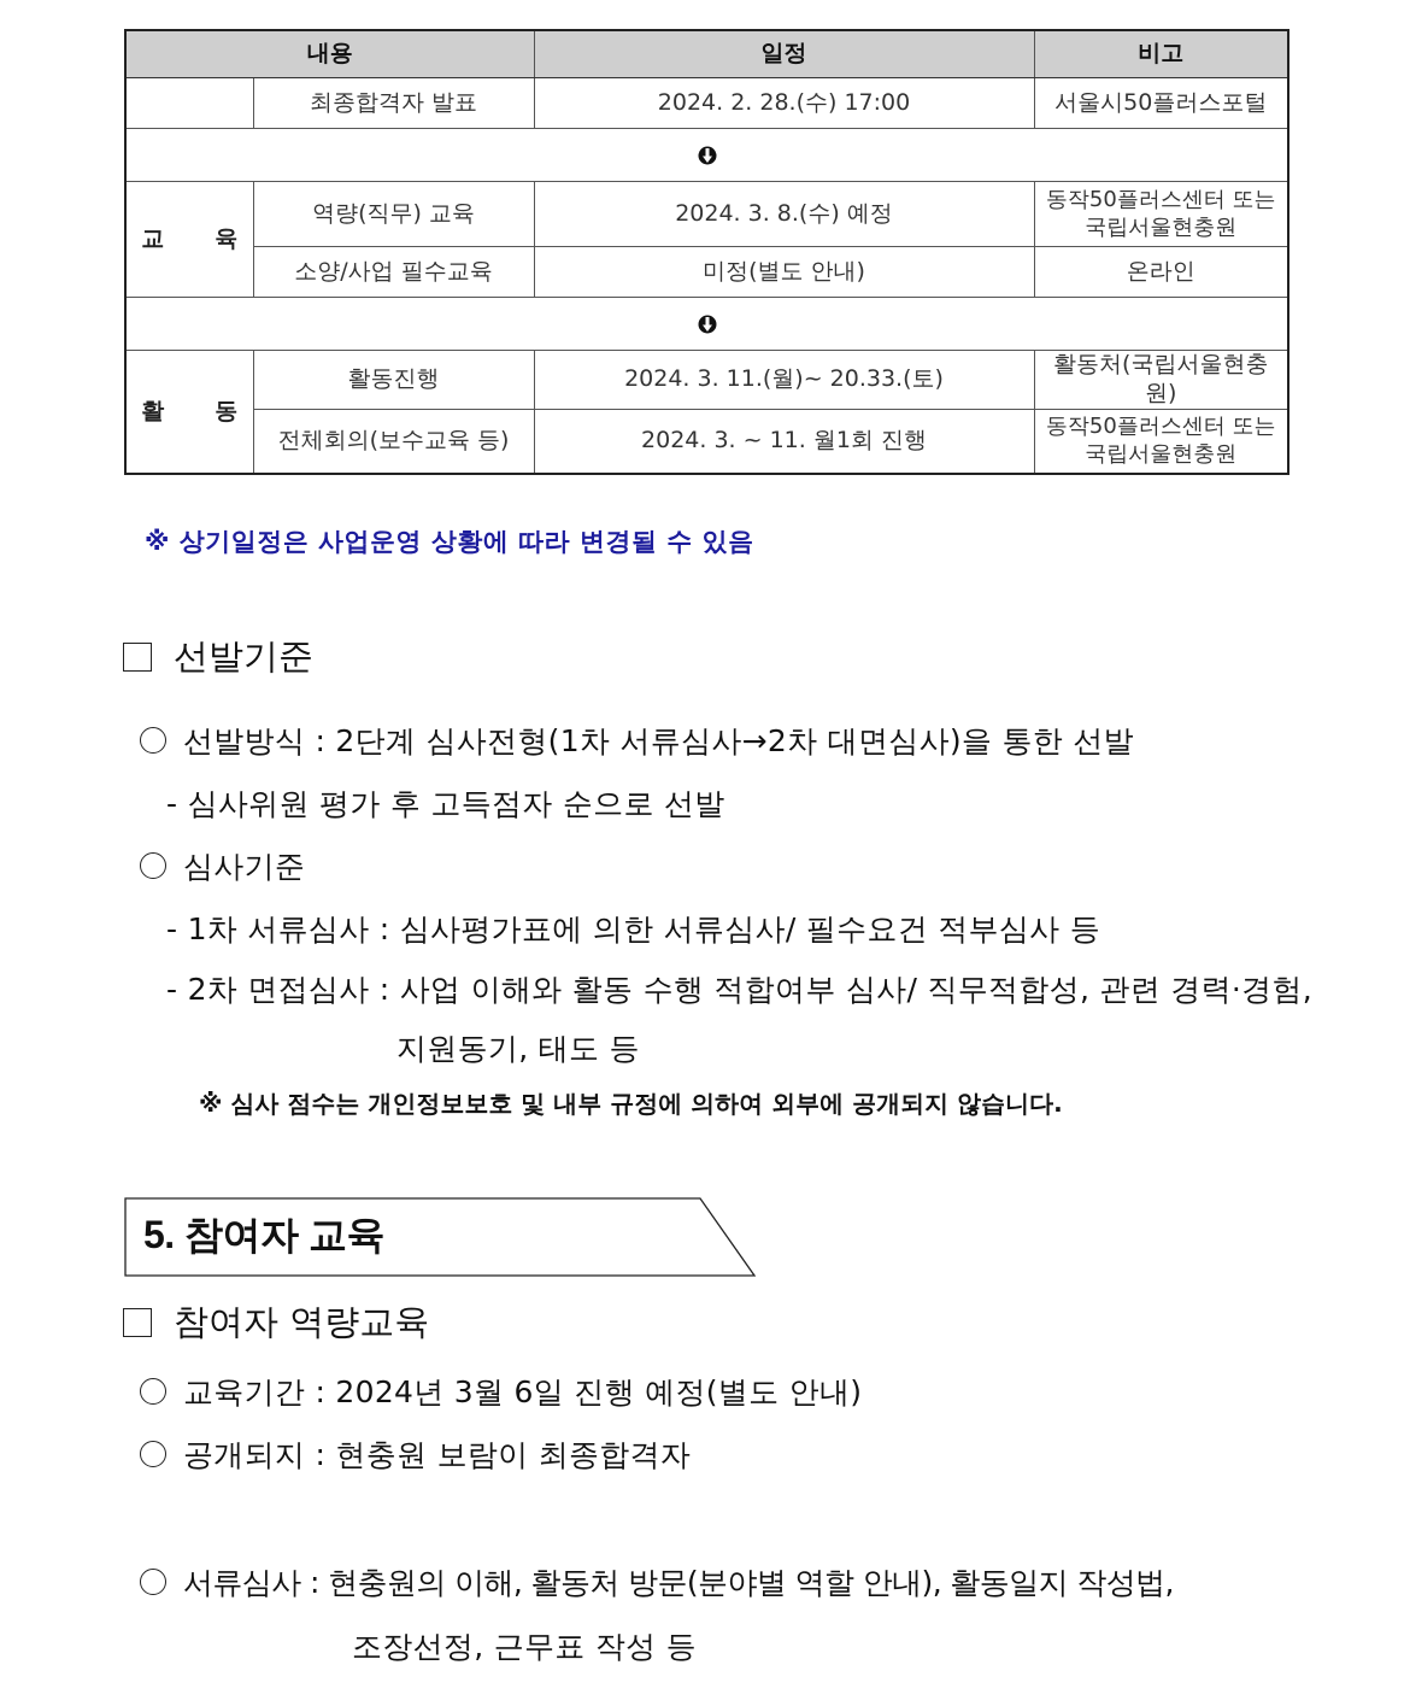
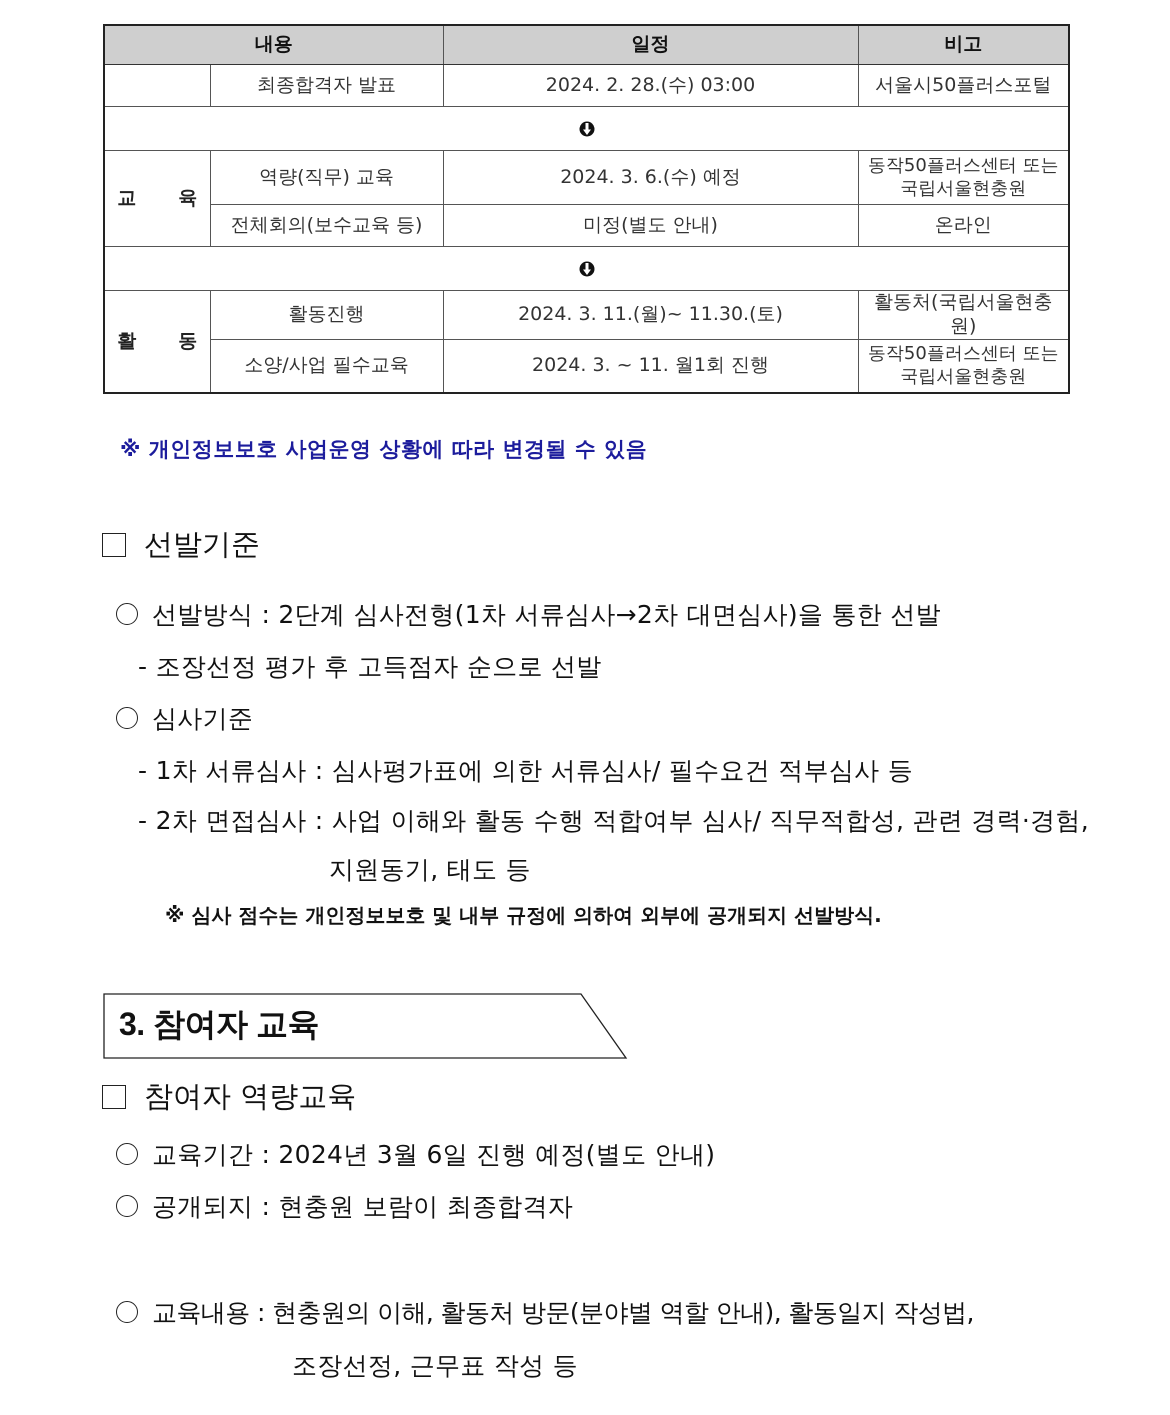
  내용	일정	비고
- 	최종합격자 발표	2024. 2. 28.(수) 17:00	서울시50플러스포털
+ 	최종합격자 발표	2024. 2. 28.(수) 03:00	서울시50플러스포털
- 교 육	역량(직무) 교육	2024. 3. 8.(수) 예정	동작50플러스센터 또는 국립서울현충원
+ 교 육	역량(직무) 교육	2024. 3. 6.(수) 예정	동작50플러스센터 또는 국립서울현충원
- 소양/사업 필수교육	미정(별도 안내)	온라인
+ 전체회의(보수교육 등)	미정(별도 안내)	온라인
- 활 동	활동진행	2024. 3. 11.(월)~ 20.33.(토)	활동처(국립서울현충원)
+ 활 동	활동진행	2024. 3. 11.(월)~ 11.30.(토)	활동처(국립서울현충원)
- 전체회의(보수교육 등)	2024. 3. ~ 11. 월1회 진행	동작50플러스센터 또는 국립서울현충원
+ 소양/사업 필수교육	2024. 3. ~ 11. 월1회 진행	동작50플러스센터 또는 국립서울현충원
- ※ 상기일정은 사업운영 상황에 따라 변경될 수 있음
+ ※ 개인정보보호 사업운영 상황에 따라 변경될 수 있음
  선발기준
  선발방식 : 2단계 심사전형(1차 서류심사→2차 대면심사)을 통한 선발
- - 심사위원 평가 후 고득점자 순으로 선발
+ - 조장선정 평가 후 고득점자 순으로 선발
  심사기준
  - 1차 서류심사 : 심사평가표에 의한 서류심사/ 필수요건 적부심사 등
  - 2차 면접심사 : 사업 이해와 활동 수행 적합여부 심사/ 직무적합성, 관련 경력·경험,
  지원동기, 태도 등
- ※ 심사 점수는 개인정보보호 및 내부 규정에 의하여 외부에 공개되지 않습니다.
+ ※ 심사 점수는 개인정보보호 및 내부 규정에 의하여 외부에 공개되지 선발방식.
- 5. 참여자 교육
+ 3. 참여자 교육
  참여자 역량교육
  교육기간 : 2024년 3월 6일 진행 예정(별도 안내)
  공개되지 : 현충원 보람이 최종합격자
- 서류심사 : 현충원의 이해, 활동처 방문(분야별 역할 안내), 활동일지 작성법,
+ 교육내용 : 현충원의 이해, 활동처 방문(분야별 역할 안내), 활동일지 작성법,
  조장선정, 근무표 작성 등
